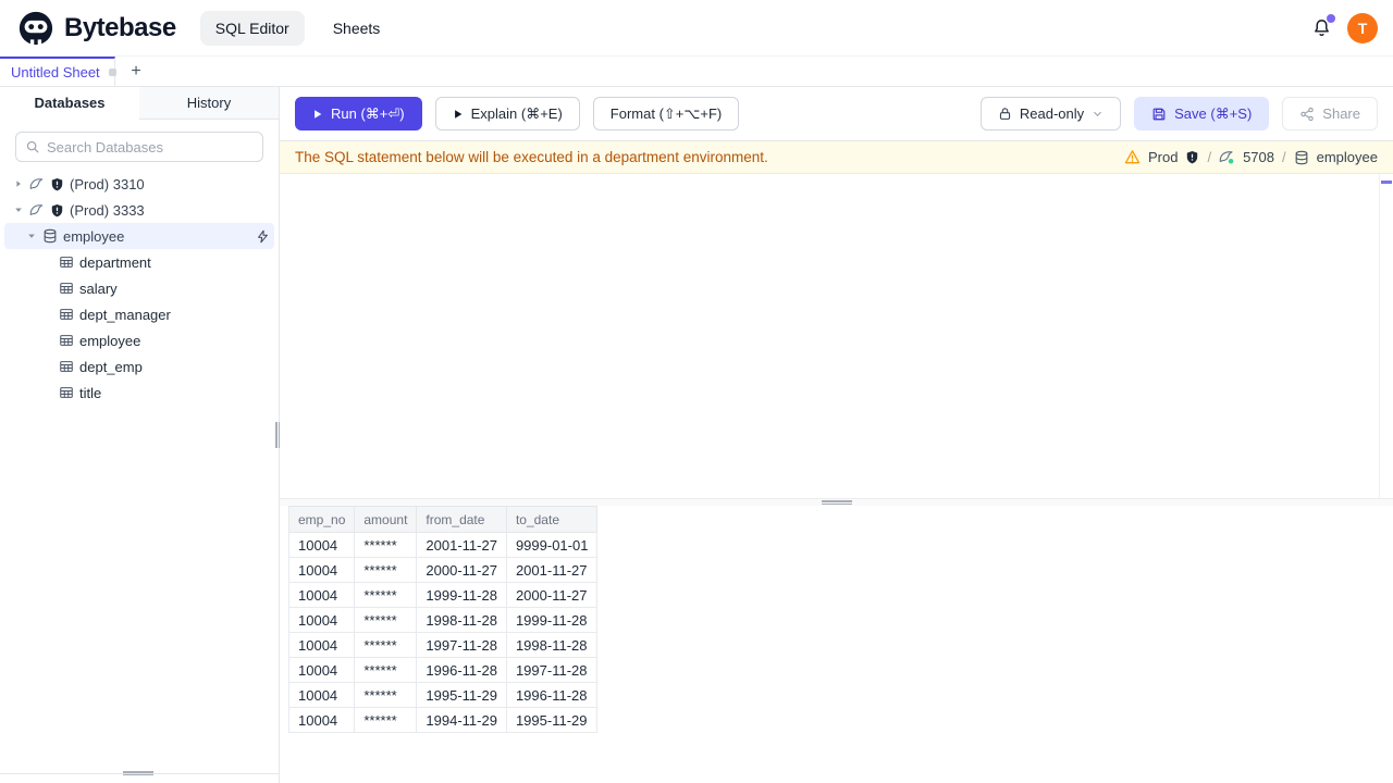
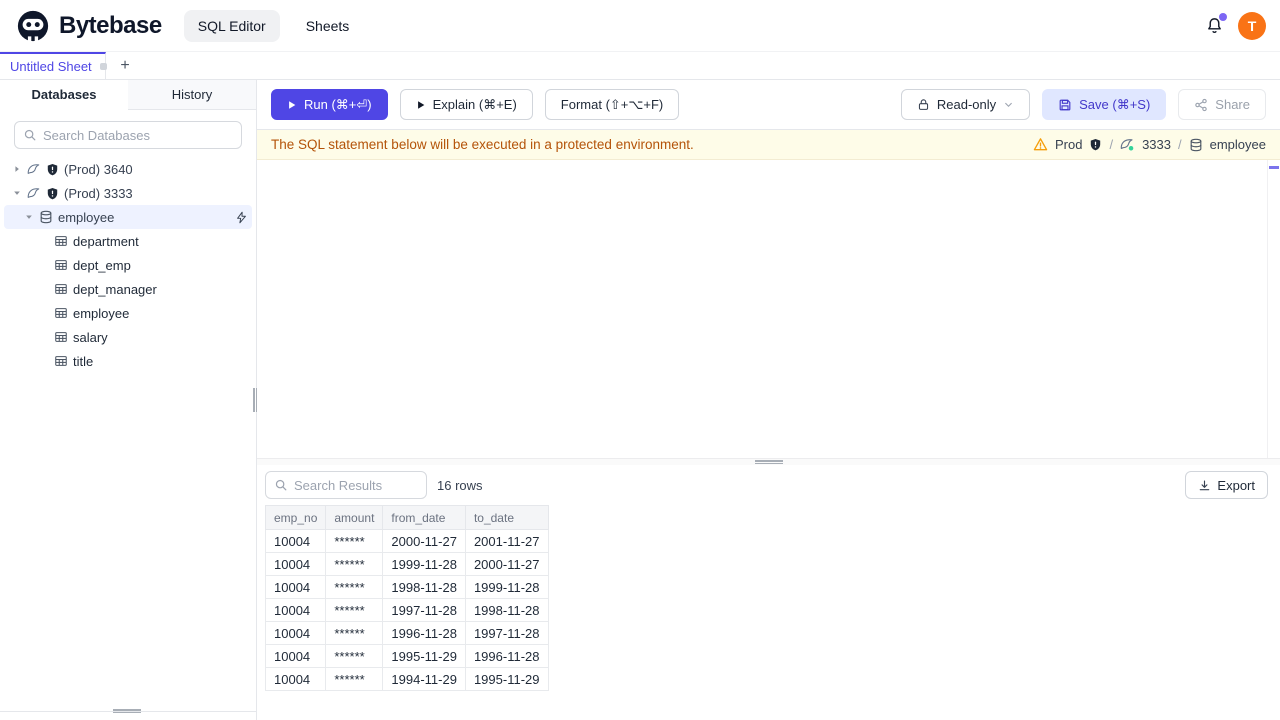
  Bytebase
  SQL Editor
  Sheets
  T
  Untitled Sheet
  +
  Databases
  History
  Search Databases
- (Prod) 3310
+ (Prod) 3640
  (Prod) 3333
  employee
  department
- salary
+ dept_emp
  dept_manager
  employee
- dept_emp
+ salary
  title
  Run (⌘+⏎)
  Explain (⌘+E)
  Format (⇧+⌥+F)
  Read-only
  Save (⌘+S)
  Share
- The SQL statement below will be executed in a department environment.
+ The SQL statement below will be executed in a protected environment.
  Prod
  /
- 5708
+ 3333
  /
  employee
+ Search Results
+ 16 rows
+ Export
  emp_no	amount	from_date	to_date
- 10004	******	2001-11-27	9999-01-01
  10004	******	2000-11-27	2001-11-27
  10004	******	1999-11-28	2000-11-27
  10004	******	1998-11-28	1999-11-28
  10004	******	1997-11-28	1998-11-28
  10004	******	1996-11-28	1997-11-28
  10004	******	1995-11-29	1996-11-28
  10004	******	1994-11-29	1995-11-29
